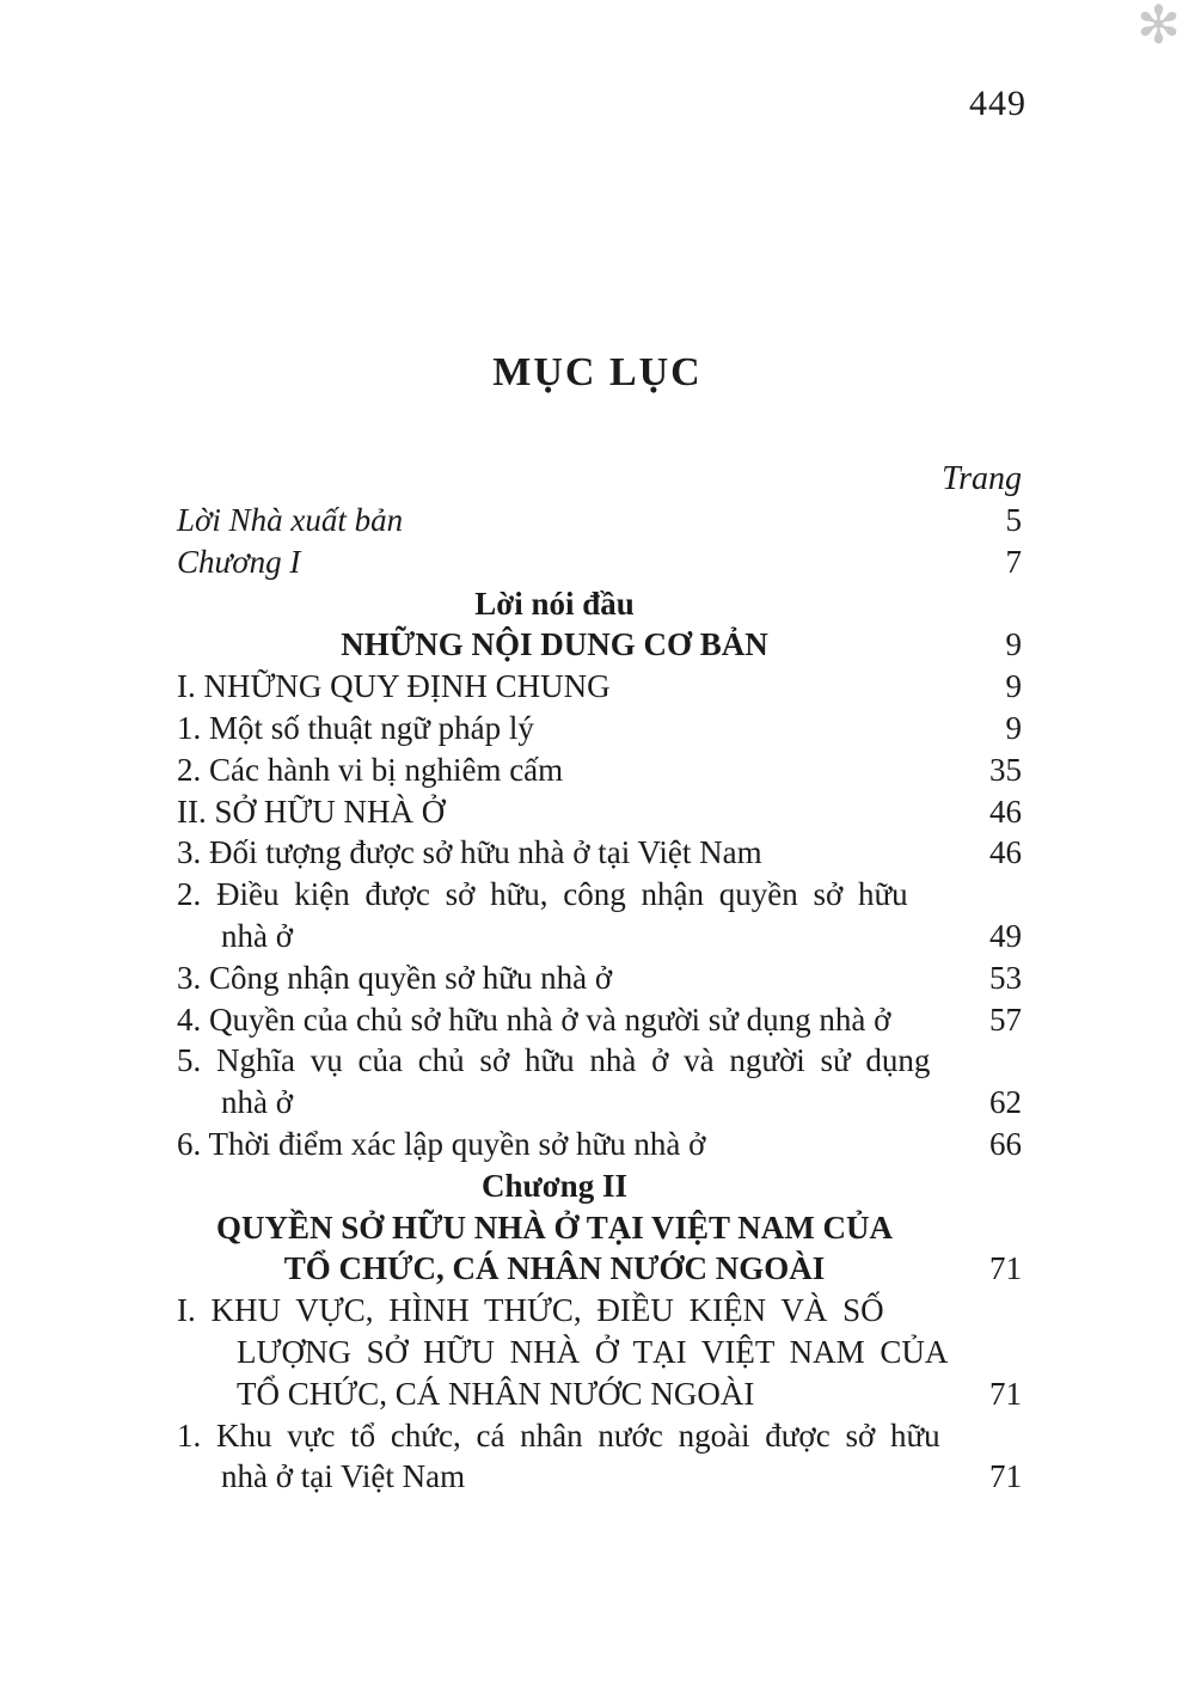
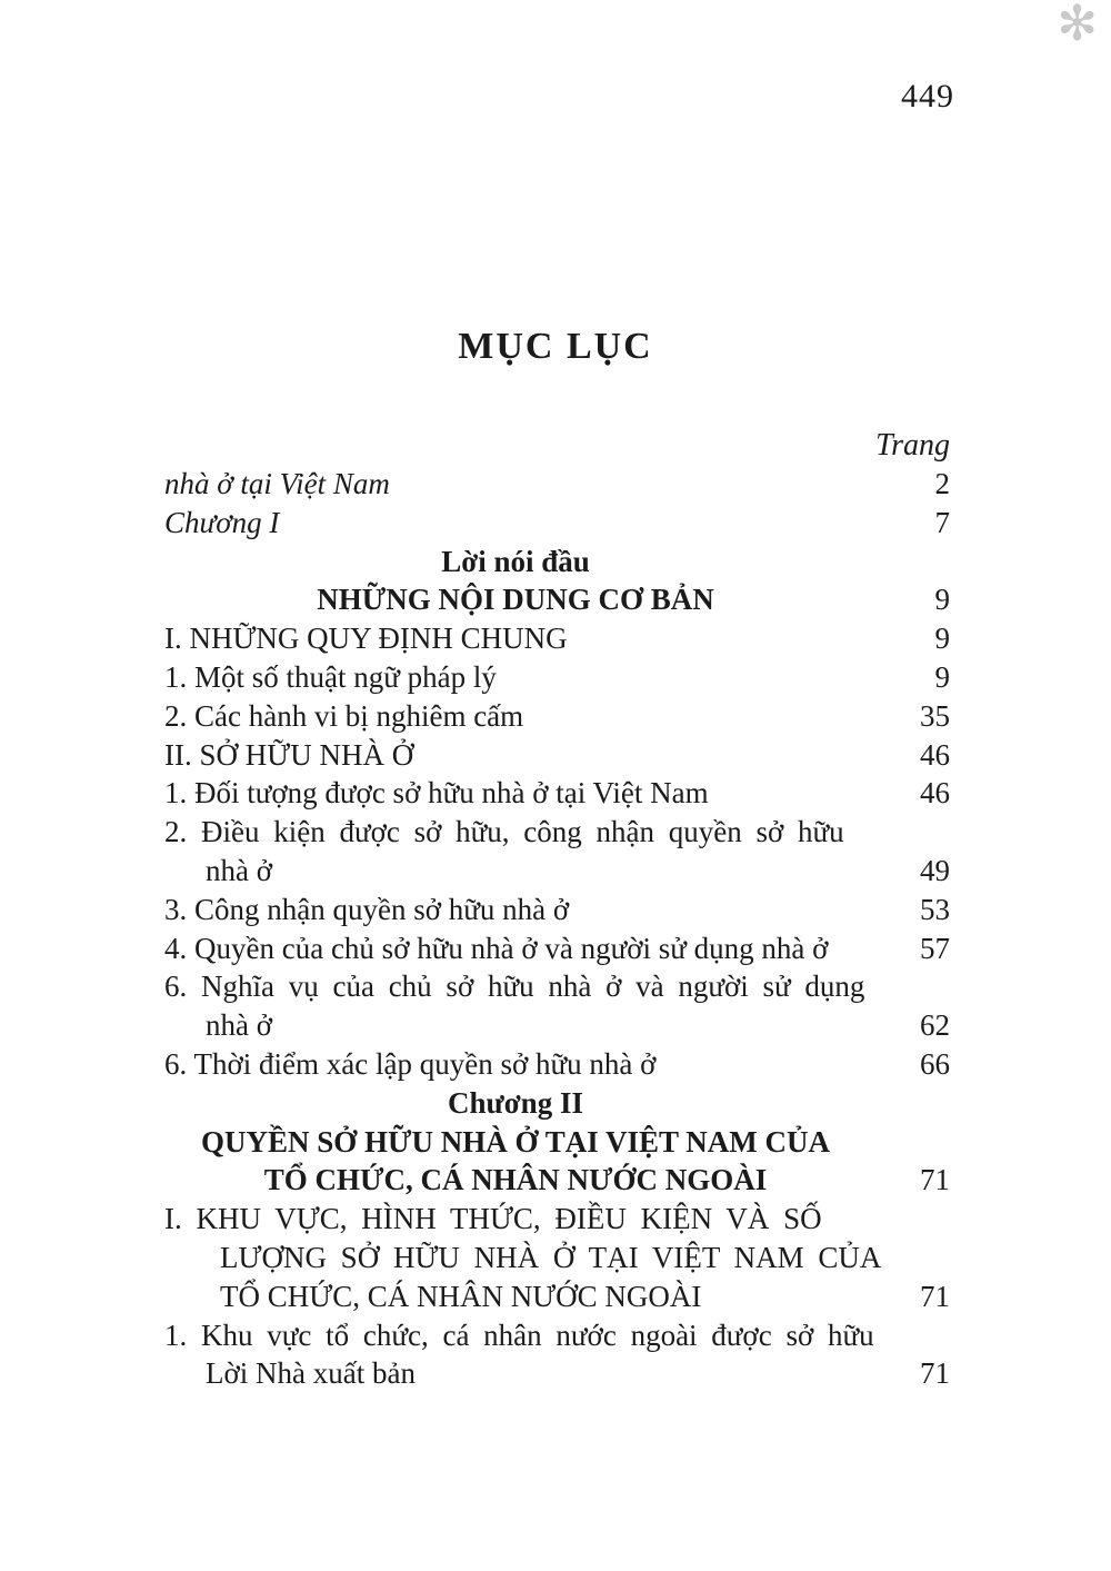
  ✻
  449
  MỤC LỤC
  Trang
- Lời Nhà xuất bản
+ nhà ở tại Việt Nam
- 5
+ 2
  Chương I
  7
  Lời nói đầu
  NHỮNG NỘI DUNG CƠ BẢN
  9
  I. NHỮNG QUY ĐỊNH CHUNG
  9
  1. Một số thuật ngữ pháp lý
  9
  2. Các hành vi bị nghiêm cấm
  35
  II. SỞ HỮU NHÀ Ở
  46
- 3. Đối tượng được sở hữu nhà ở tại Việt Nam
+ 1. Đối tượng được sở hữu nhà ở tại Việt Nam
  46
  2. Điều kiện được sở hữu, công nhận quyền sở hữu
  nhà ở
  49
  3. Công nhận quyền sở hữu nhà ở
  53
  4. Quyền của chủ sở hữu nhà ở và người sử dụng nhà ở
  57
- 5. Nghĩa vụ của chủ sở hữu nhà ở và người sử dụng
+ 6. Nghĩa vụ của chủ sở hữu nhà ở và người sử dụng
  nhà ở
  62
  6. Thời điểm xác lập quyền sở hữu nhà ở
  66
  Chương II
  QUYỀN SỞ HỮU NHÀ Ở TẠI VIỆT NAM CỦA
  TỔ CHỨC, CÁ NHÂN NƯỚC NGOÀI
  71
  I. KHU VỰC, HÌNH THỨC, ĐIỀU KIỆN VÀ SỐ
  LƯỢNG SỞ HỮU NHÀ Ở TẠI VIỆT NAM CỦA
  TỔ CHỨC, CÁ NHÂN NƯỚC NGOÀI
  71
  1. Khu vực tổ chức, cá nhân nước ngoài được sở hữu
- nhà ở tại Việt Nam
+ Lời Nhà xuất bản
  71
